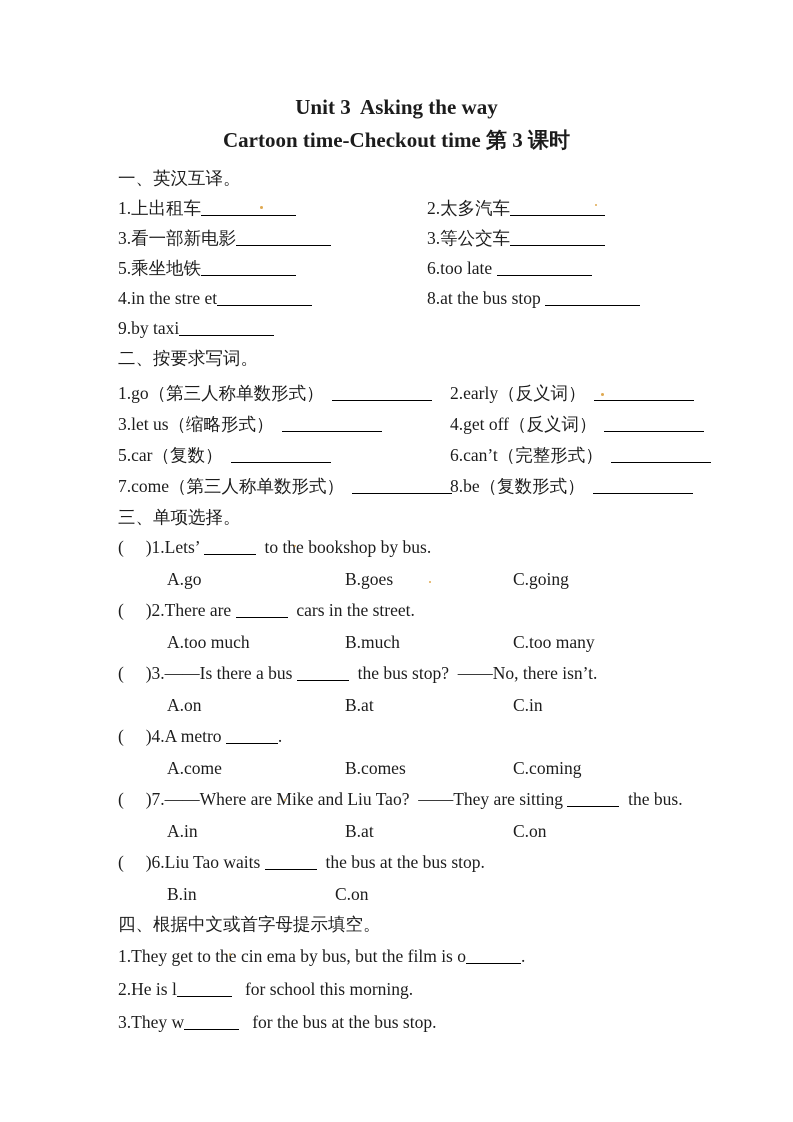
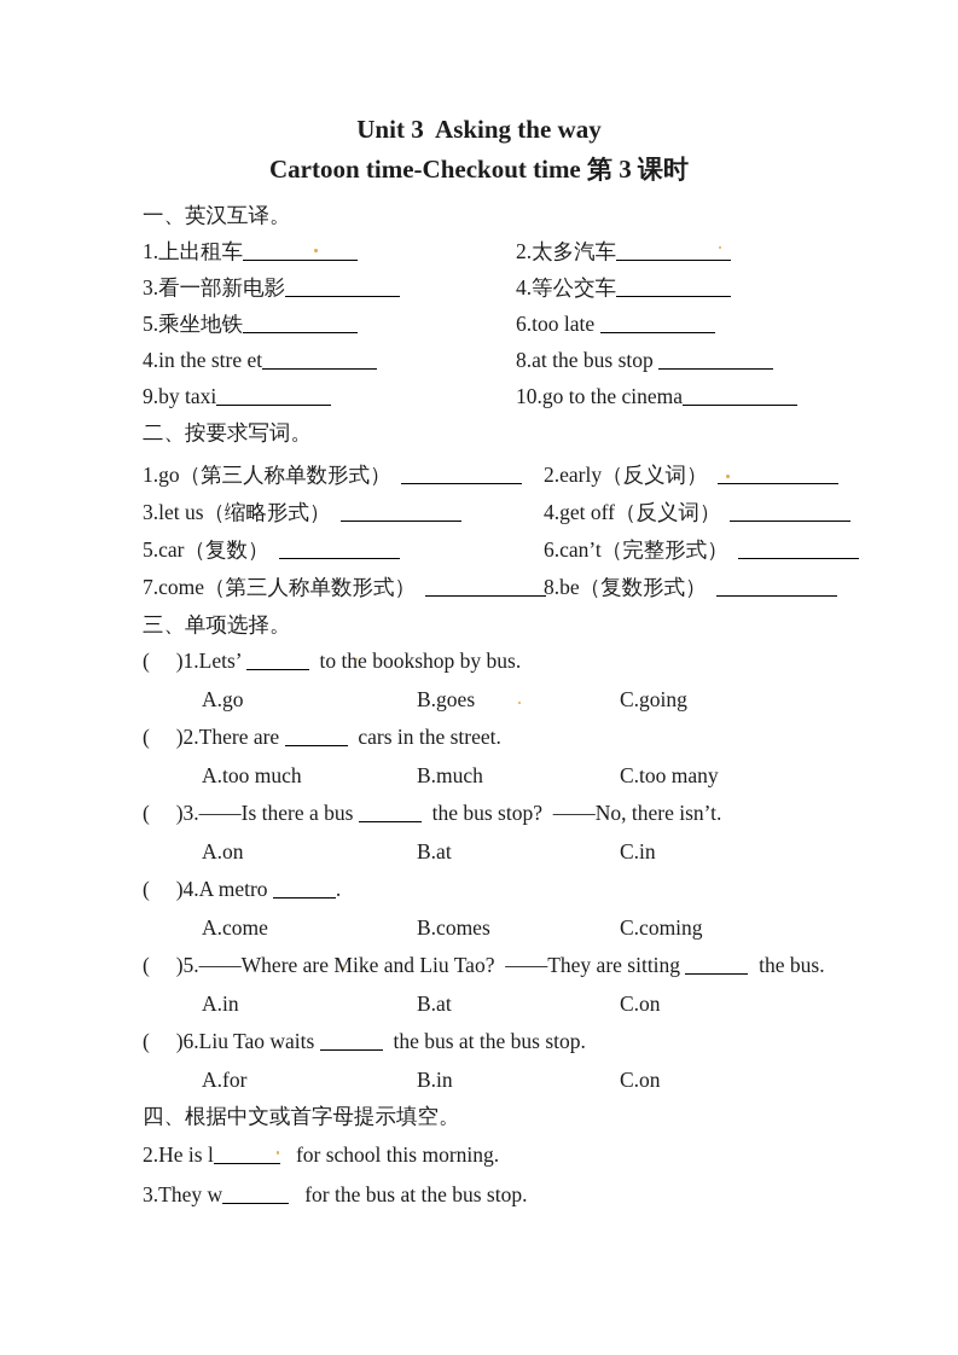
  Unit 3 Asking the way
  Cartoon time-Checkout time 第 3 课时
  一、英汉互译。
  1.上出租车
  2.太多汽车
  3.看一部新电影
- 3.等公交车
+ 4.等公交车
  5.乘坐地铁
  6.too late
  4.in the stre et
  8.at the bus stop
  9.by taxi
+ 10.go to the cinema
  二、按要求写词。
  1.go（第三人称单数形式）
  2.early（反义词）
  3.let us（缩略形式）
  4.get off（反义词）
  5.car（复数）
  6.can’t（完整形式）
  7.come（第三人称单数形式）
  8.be（复数形式）
  三、单项选择。
  ( )1.Lets’ to the bookshop by bus.
  A.go
  B.goes
  C.going
  ( )2.There are cars in the street.
  A.too much
  B.much
  C.too many
  ( )3.——Is there a bus the bus stop? ——No, there isn’t.
  A.on
  B.at
  C.in
  ( )4.A metro .
  A.come
  B.comes
  C.coming
- ( )7.——Where are Mike and Liu Tao? ——They are sitting the bus.
+ ( )5.——Where are Mike and Liu Tao? ——They are sitting the bus.
  A.in
  B.at
  C.on
  ( )6.Liu Tao waits the bus at the bus stop.
+ A.for
  B.in
  C.on
  四、根据中文或首字母提示填空。
- 1.They get to the cin ema by bus, but the film is o .
  2.He is l for school this morning.
  3.They w for the bus at the bus stop.
